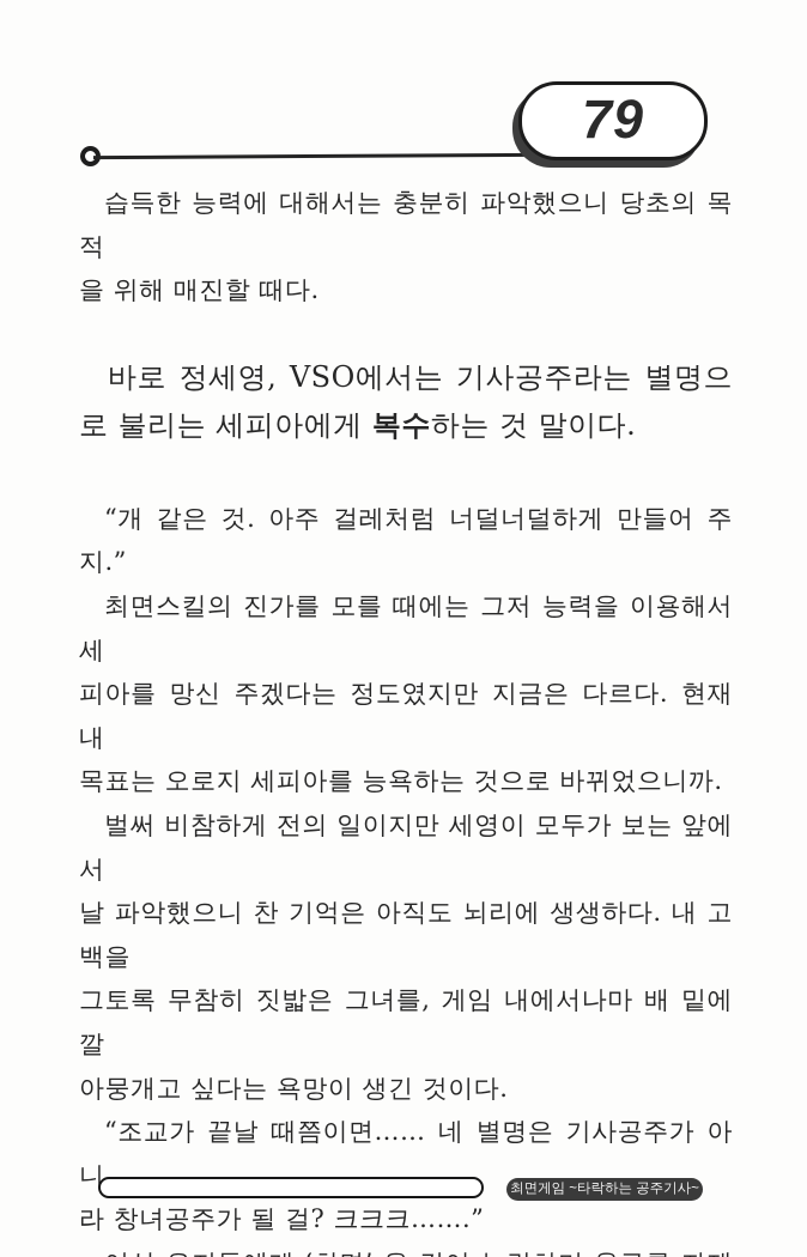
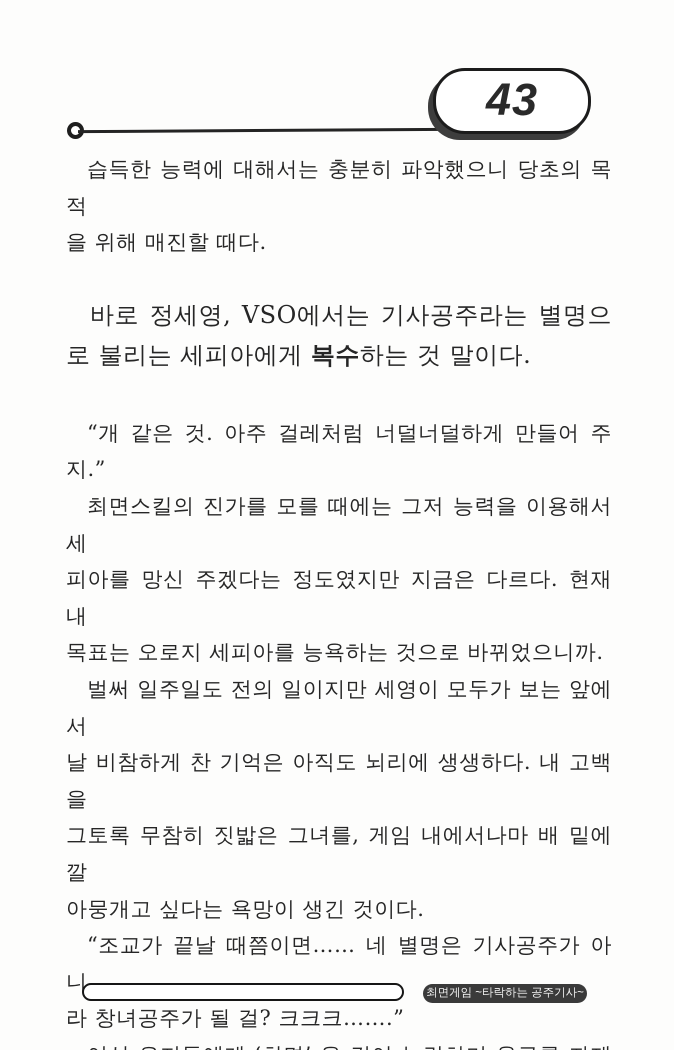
- 79
+ 43
  습득한 능력에 대해서는 충분히 파악했으니 당초의 목적
  을 위해 매진할 때다.
  바로 정세영, VSO에서는 기사공주라는 별명으
  로 불리는 세피아에게 복수하는 것 말이다.
  “개 같은 것. 아주 걸레처럼 너덜너덜하게 만들어 주
  지.”
  최면스킬의 진가를 모를 때에는 그저 능력을 이용해서 세
  피아를 망신 주겠다는 정도였지만 지금은 다르다. 현재 내
  목표는 오로지 세피아를 능욕하는 것으로 바뀌었으니까.
- 벌써 비참하게 전의 일이지만 세영이 모두가 보는 앞에서
+ 벌써 일주일도 전의 일이지만 세영이 모두가 보는 앞에서
- 날 파악했으니 찬 기억은 아직도 뇌리에 생생하다. 내 고백을
+ 날 비참하게 찬 기억은 아직도 뇌리에 생생하다. 내 고백을
  그토록 무참히 짓밟은 그녀를, 게임 내에서나마 배 밑에 깔
  아뭉개고 싶다는 욕망이 생긴 것이다.
  “조교가 끝날 때쯤이면…… 네 별명은 기사공주가 아니
  라 창녀공주가 될 걸? 크크크…….”
  최면게임 ~타락하는 공주기사~
